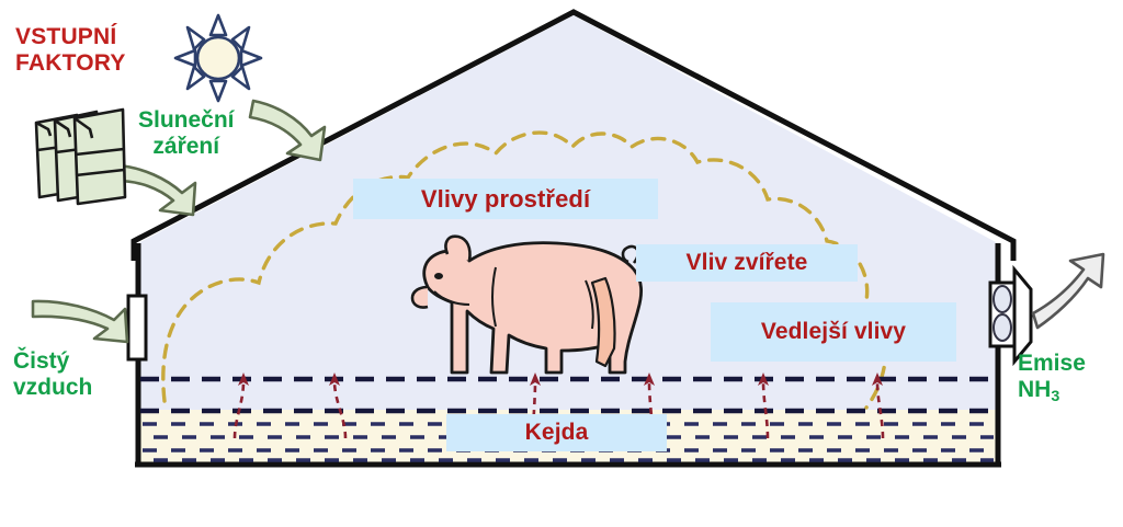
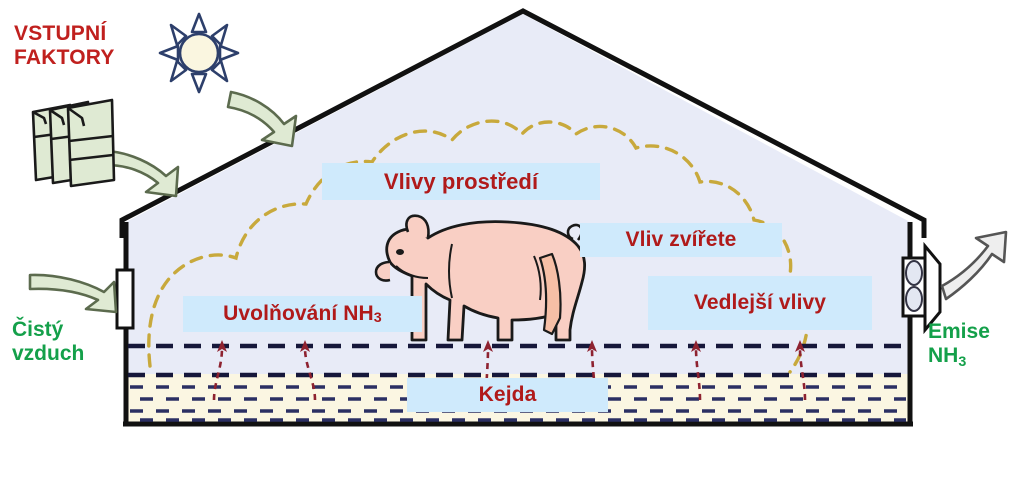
  VSTUPNÍ
  FAKTORY
- Sluneční
- záření
  Čistý
  vzduch
  Emise
  NH3
  Vlivy prostředí
  Vliv zvířete
  Vedlejší vlivy
+ Uvolňování NH
+ 3
  Kejda
